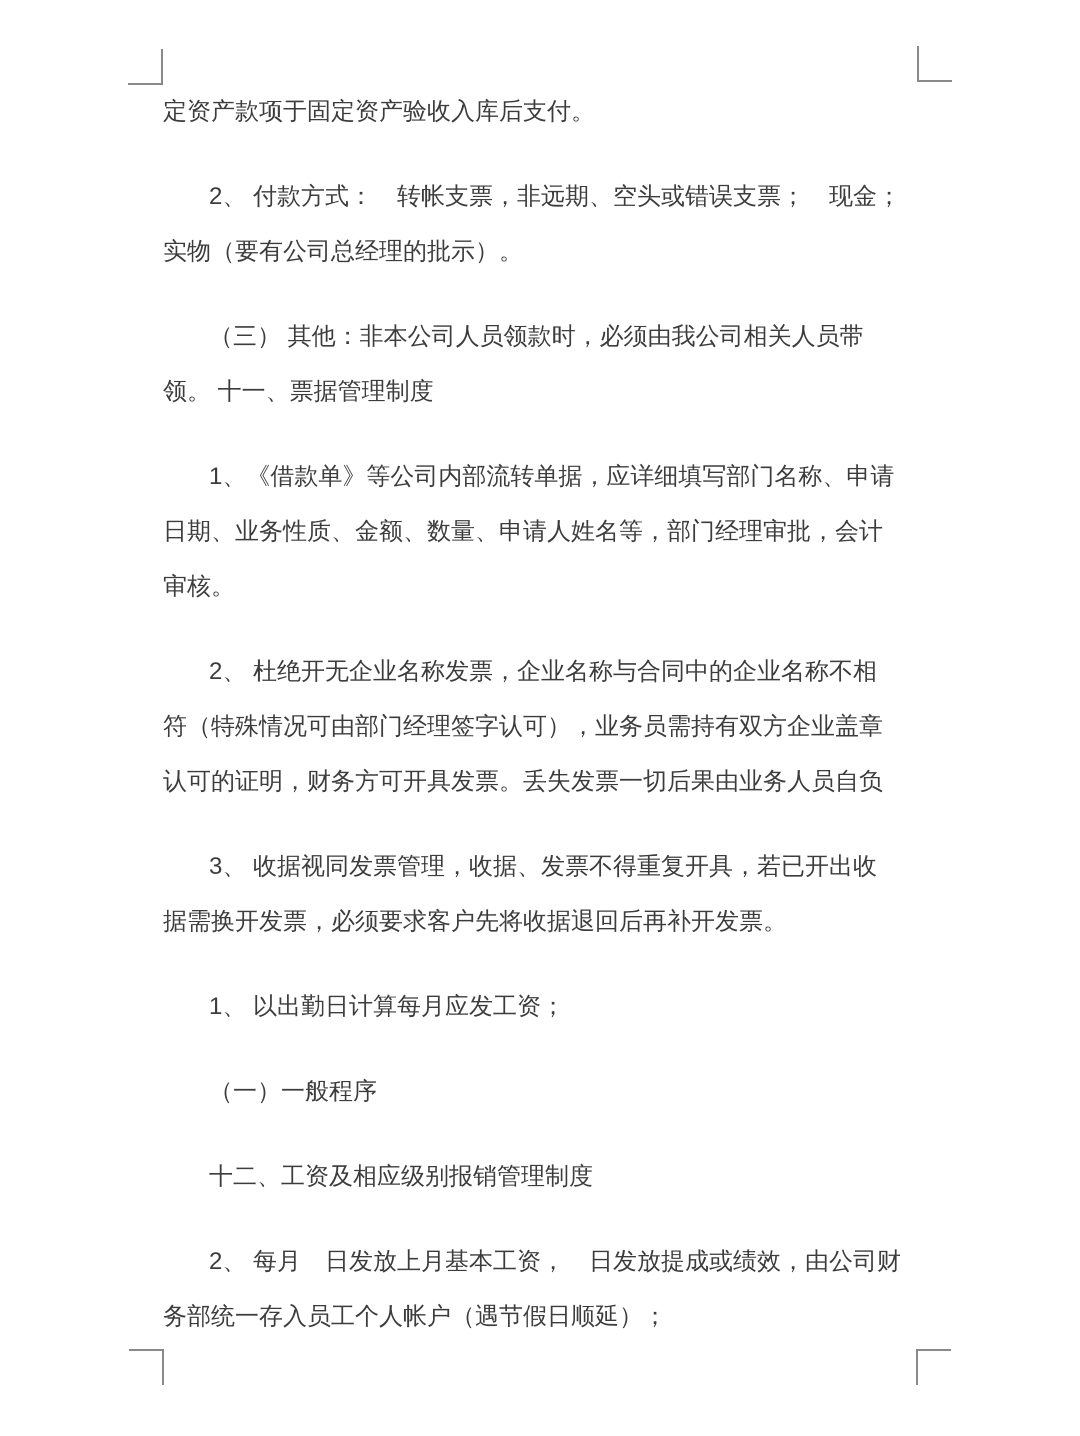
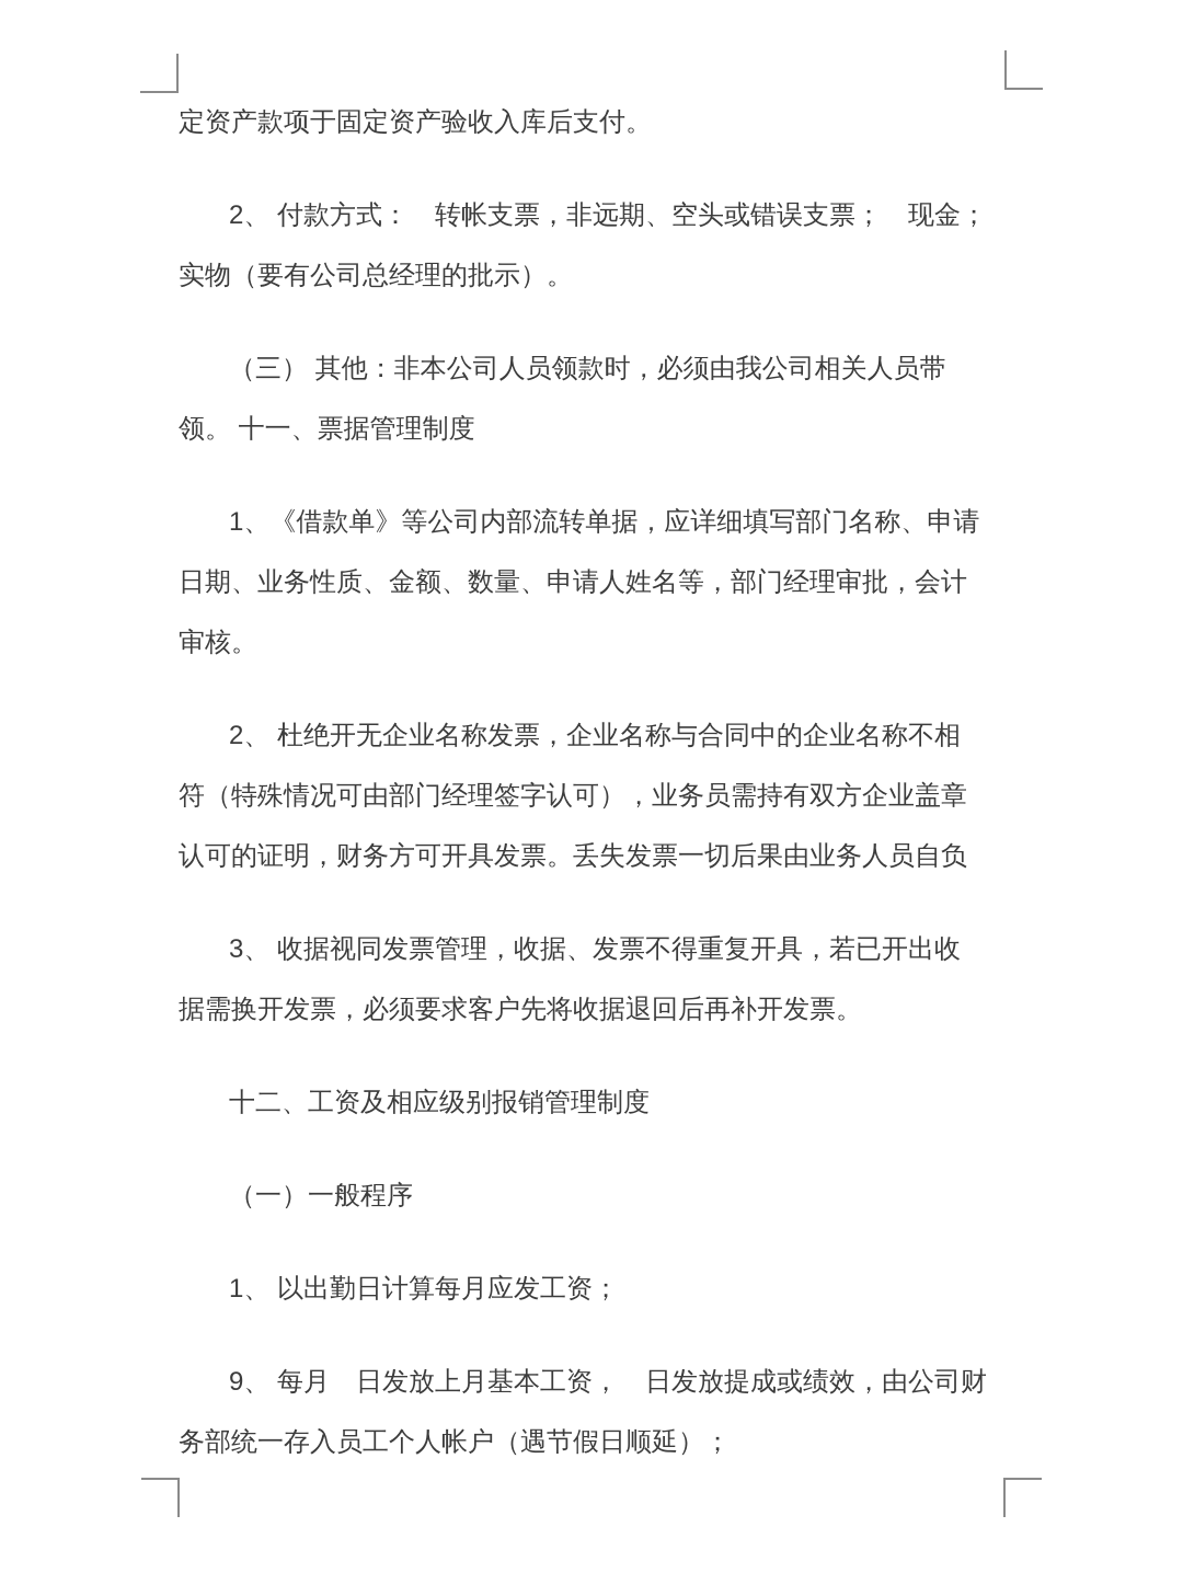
  定资产款项于固定资产验收入库后支付。
  2、 付款方式： 转帐支票，非远期、空头或错误支票； 现金；
  实物（要有公司总经理的批示）。
  （三） 其他：非本公司人员领款时，必须由我公司相关人员带
  领。 十一、票据管理制度
  1、《借款单》等公司内部流转单据，应详细填写部门名称、申请
  日期、业务性质、金额、数量、申请人姓名等，部门经理审批，会计
  审核。
  2、 杜绝开无企业名称发票，企业名称与合同中的企业名称不相
  符（特殊情况可由部门经理签字认可），业务员需持有双方企业盖章
  认可的证明，财务方可开具发票。丢失发票一切后果由业务人员自负
  3、 收据视同发票管理，收据、发票不得重复开具，若已开出收
  据需换开发票，必须要求客户先将收据退回后再补开发票。
- 1、 以出勤日计算每月应发工资；
+ 十二、工资及相应级别报销管理制度
  （一）一般程序
- 十二、工资及相应级别报销管理制度
+ 1、 以出勤日计算每月应发工资；
- 2、 每月 日发放上月基本工资， 日发放提成或绩效，由公司财
+ 9、 每月 日发放上月基本工资， 日发放提成或绩效，由公司财
  务部统一存入员工个人帐户（遇节假日顺延）；
